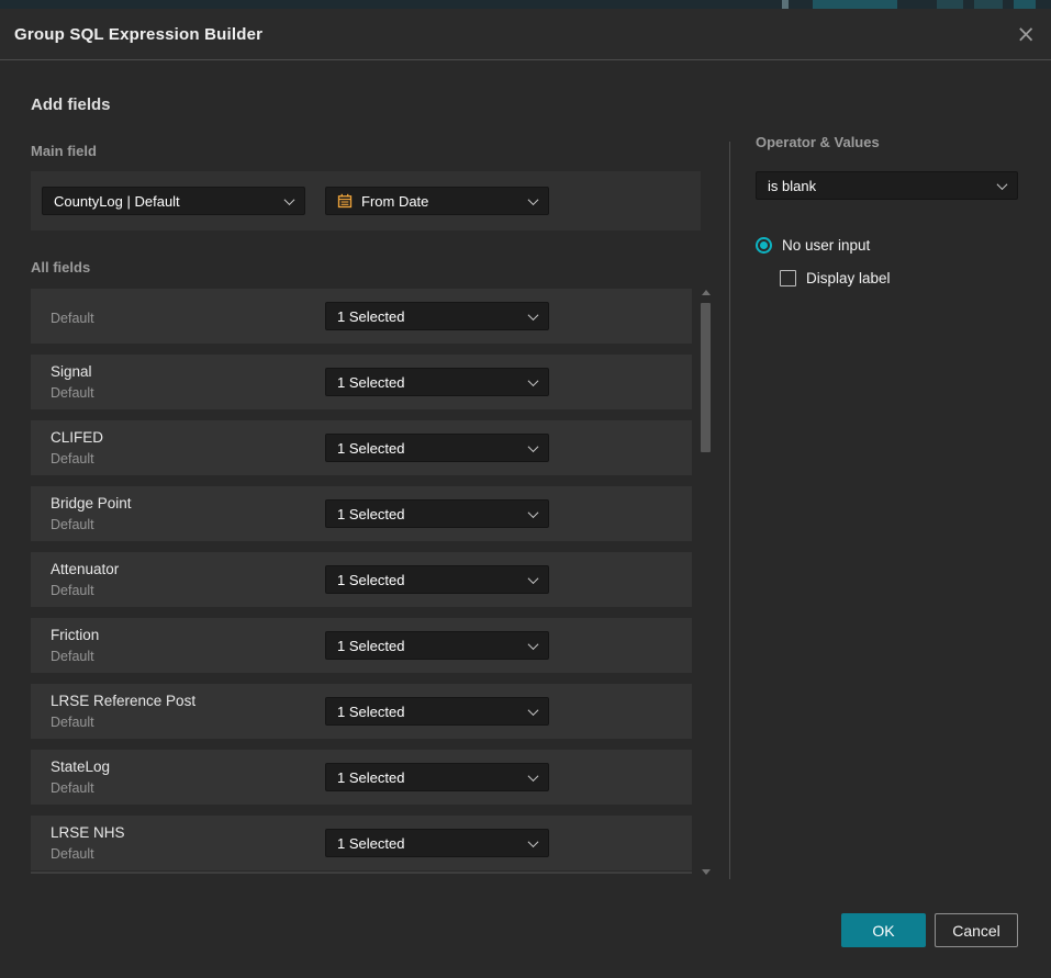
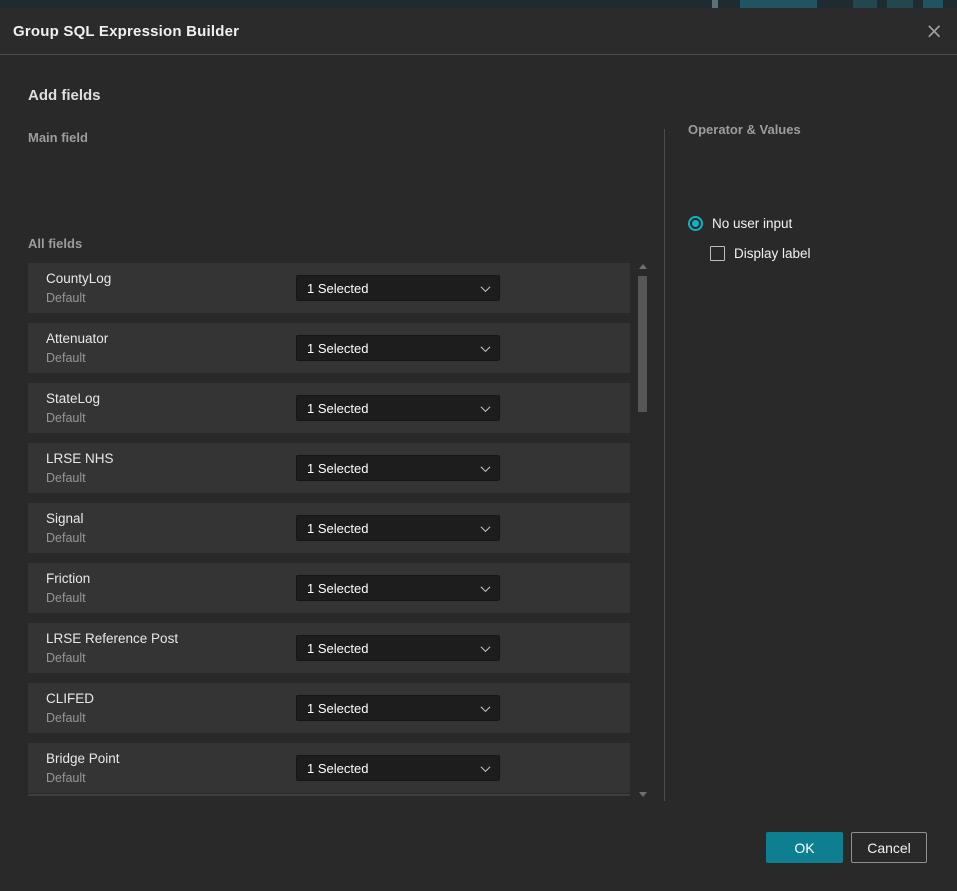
  Group SQL Expression Builder
  ×
  Add fields
  Main field
- CountyLog | Default
- From Date
  All fields
+ CountyLog
  Default
  1 Selected
- Signal
+ Attenuator
  Default
  1 Selected
- CLIFED
+ StateLog
  Default
  1 Selected
- Bridge Point
+ LRSE NHS
  Default
  1 Selected
- Attenuator
+ Signal
  Default
  1 Selected
  Friction
  Default
  1 Selected
  LRSE Reference Post
  Default
  1 Selected
- StateLog
+ CLIFED
  Default
  1 Selected
- LRSE NHS
+ Bridge Point
  Default
  1 Selected
  Operator & Values
- is blank
  No user input
  Display label
  OK
  Cancel
